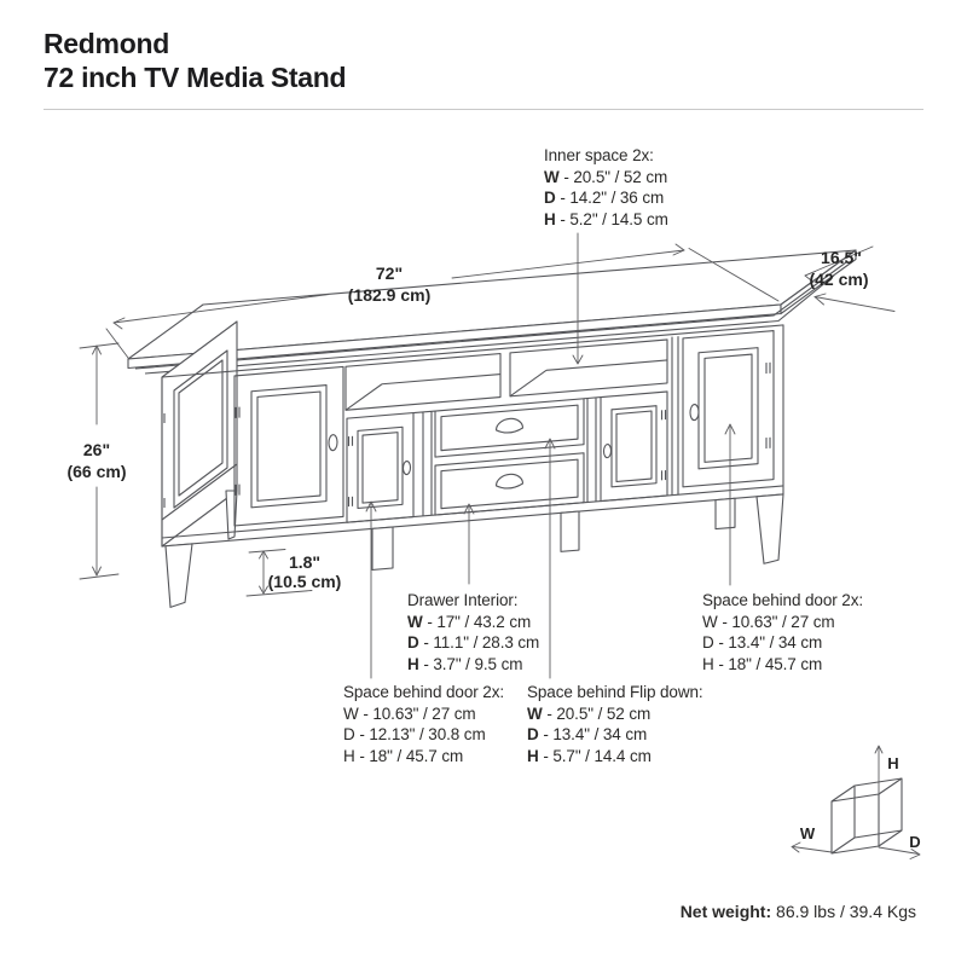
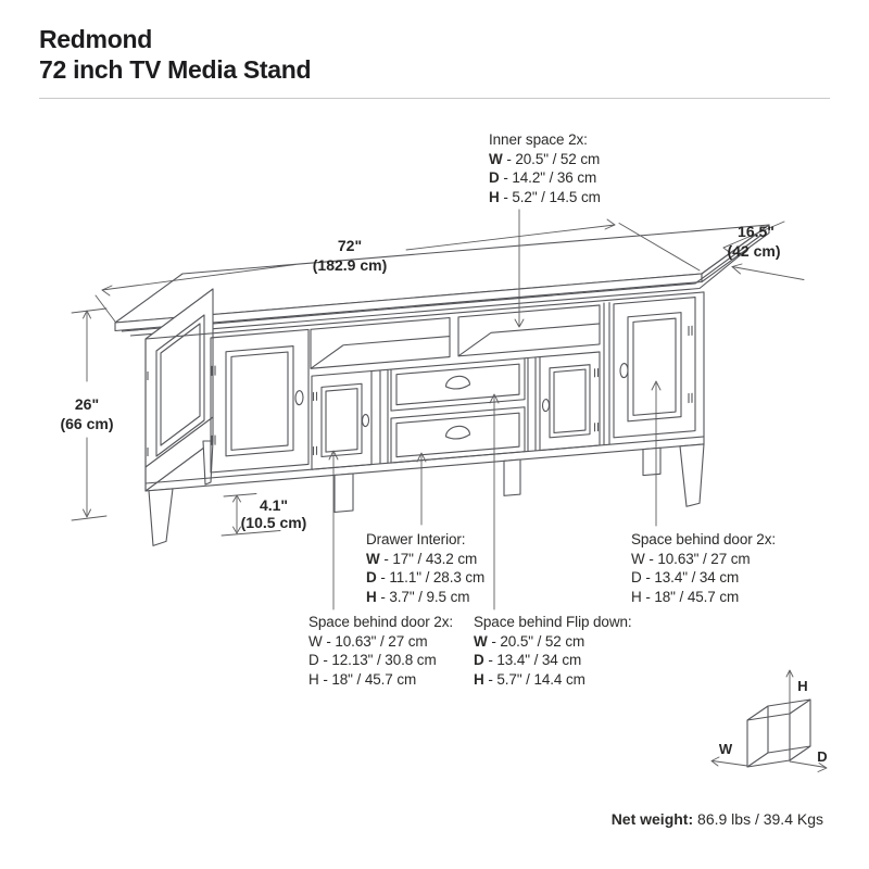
  Redmond
  72 inch TV Media Stand
  72"
  (182.9 cm)
  16.5"
  (42 cm)
  26"
  (66 cm)
- 1.8"
+ 4.1"
  (10.5 cm)
  W
  D
  H
  Inner space 2x:
  W - 20.5" / 52 cm
  D - 14.2" / 36 cm
  H - 5.2" / 14.5 cm
  Drawer Interior:
  W - 17" / 43.2 cm
  D - 11.1" / 28.3 cm
  H - 3.7" / 9.5 cm
  Space behind door 2x:
  W - 10.63" / 27 cm
  D - 13.4" / 34 cm
  H - 18" / 45.7 cm
  Space behind door 2x:
  W - 10.63" / 27 cm
  D - 12.13" / 30.8 cm
  H - 18" / 45.7 cm
  Space behind Flip down:
  W - 20.5" / 52 cm
  D - 13.4" / 34 cm
  H - 5.7" / 14.4 cm
  Net weight: 86.9 lbs / 39.4 Kgs
